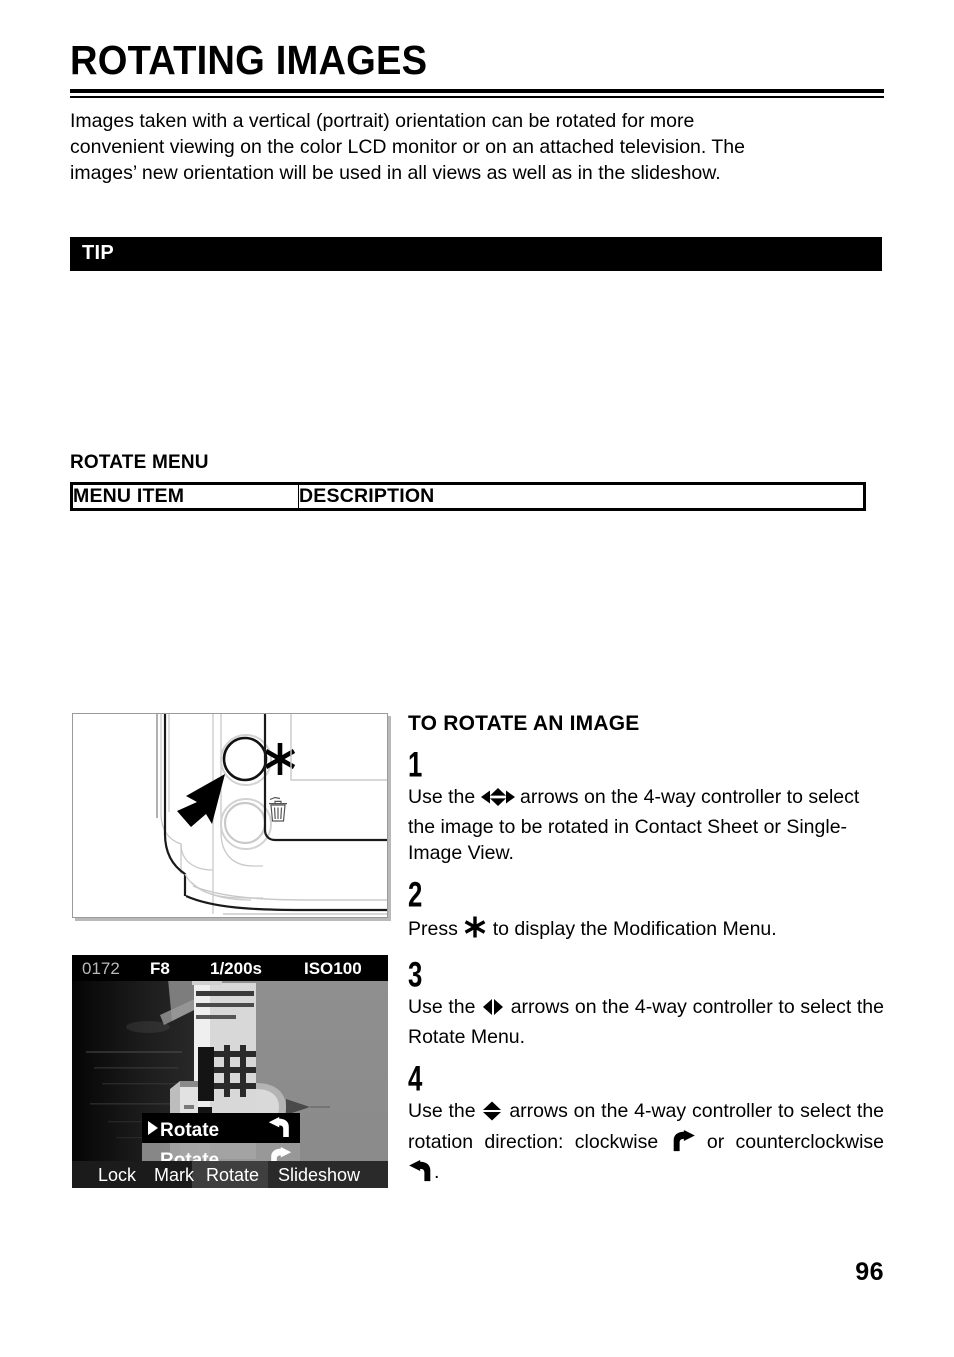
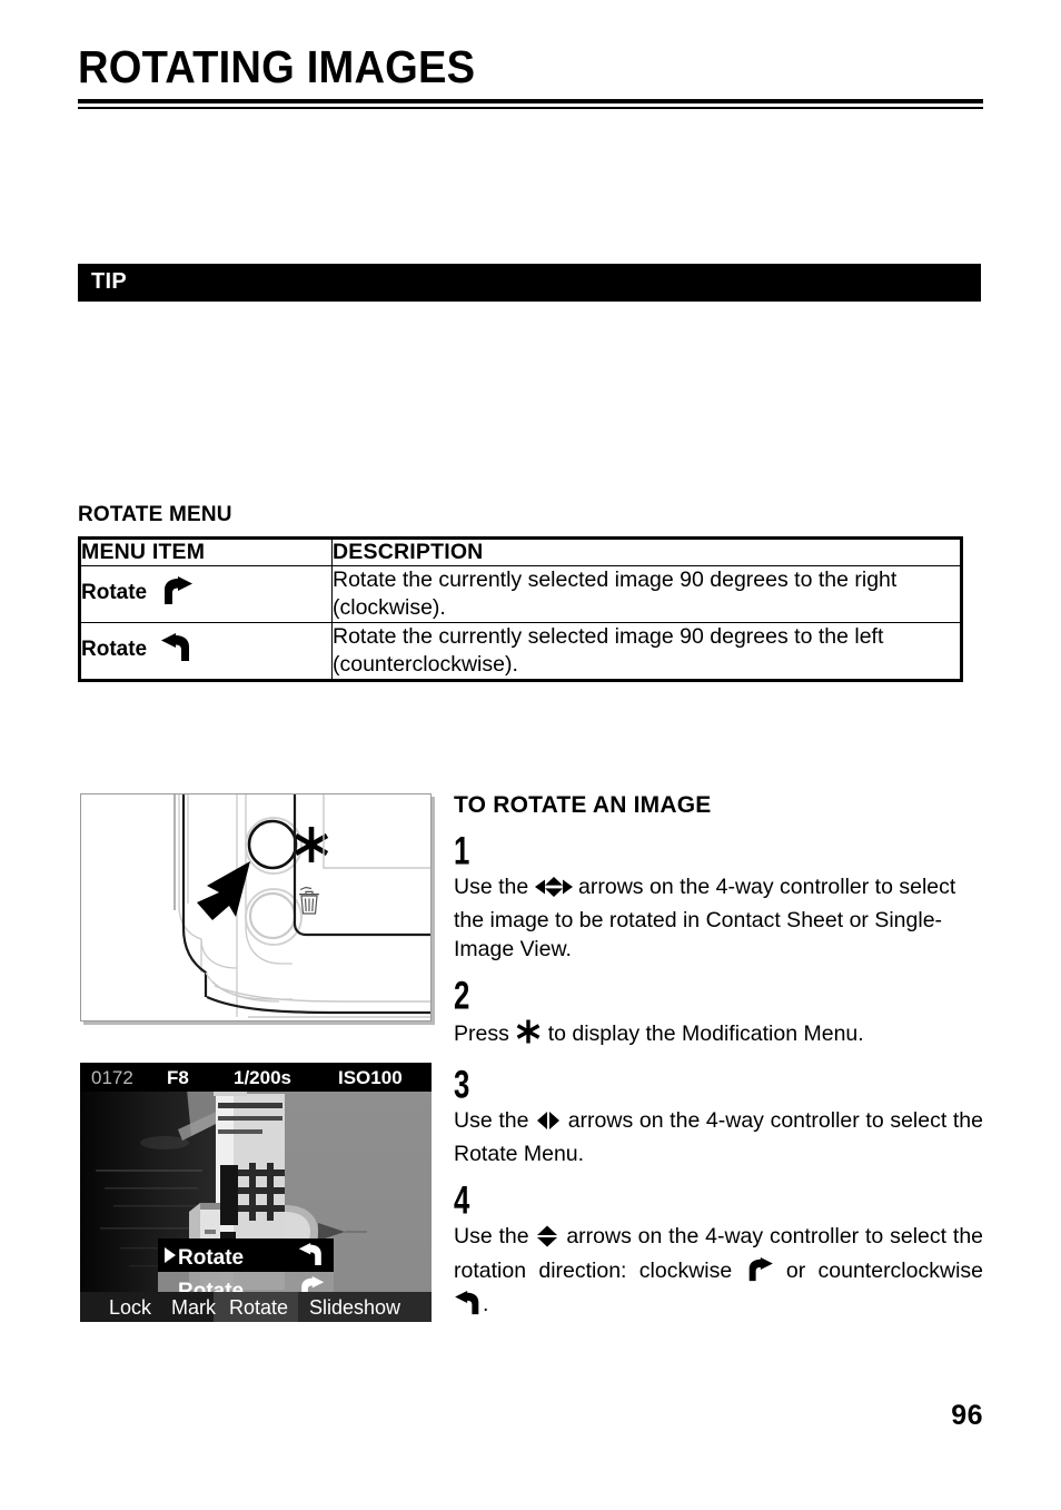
  ROTATING IMAGES
- Images taken with a vertical (portrait) orientation can be rotated for more
- convenient viewing on the color LCD monitor or on an attached television. The
- images’ new orientation will be used in all views as well as in the slideshow.
  TIP
  ROTATE MENU
  MENU ITEM	DESCRIPTION
+ Rotate	Rotate the currently selected image 90 degrees to the right (clockwise).
+ Rotate	Rotate the currently selected image 90 degrees to the left (counterclockwise).
  0172
  F8
  1/200s
  ISO100
  Rotate
  Rotate
  Lock
  Mark
  Rotate
  Slideshow
  TO ROTATE AN IMAGE
  1
  Use the arrows on the 4-way controller to select the image to be rotated in Contact Sheet or Single-Image View.
  2
  Press to display the Modification Menu.
  3
  Use the arrows on the 4-way controller to select the Rotate Menu.
  4
  Use the arrows on the 4-way controller to select the rotation direction: clockwise or counterclockwise .
  96
